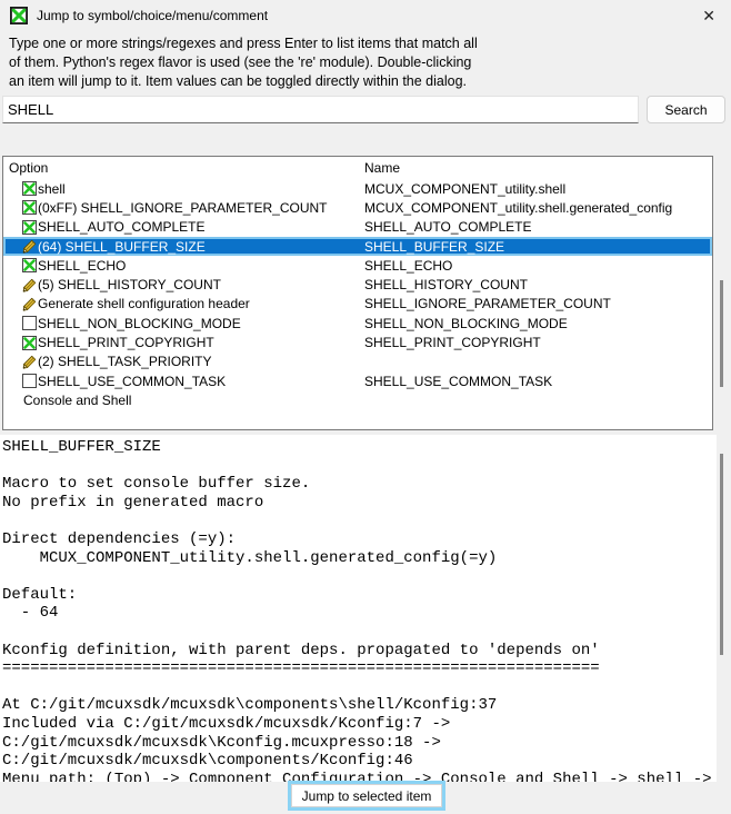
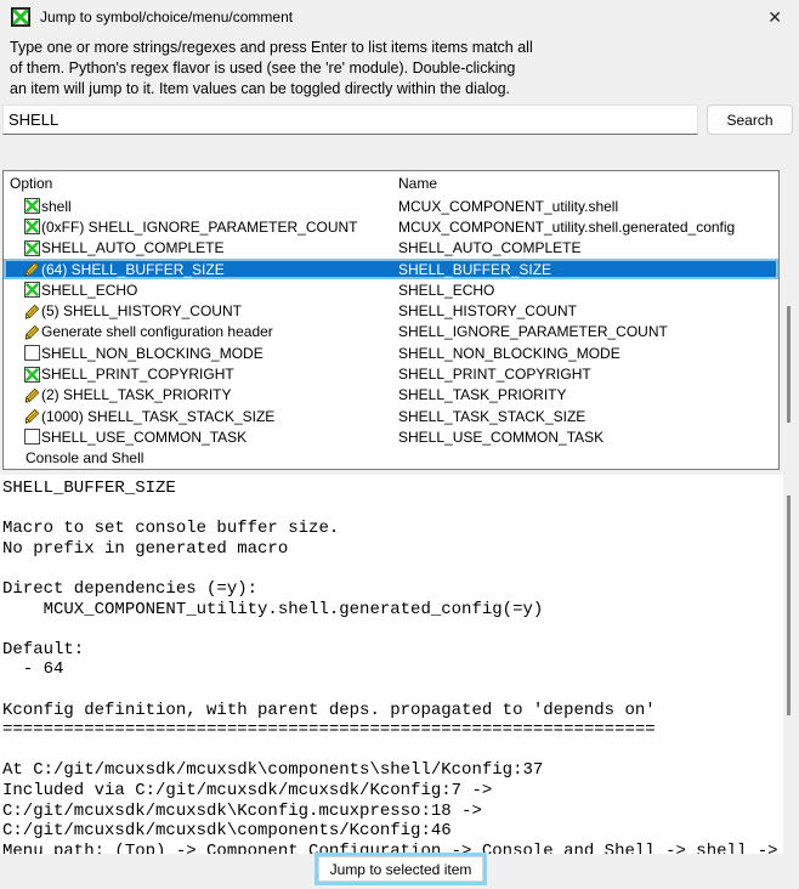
  Jump to symbol/choice/menu/comment
  ✕
- Type one or more strings/regexes and press Enter to list items that match all
+ Type one or more strings/regexes and press Enter to list items items match all
  of them. Python's regex flavor is used (see the 're' module). Double-clicking
  an item will jump to it. Item values can be toggled directly within the dialog.
  SHELL
  Search
  Option
  Name
  shell
  MCUX_COMPONENT_utility.shell
  (0xFF) SHELL_IGNORE_PARAMETER_COUNT
  MCUX_COMPONENT_utility.shell.generated_config
  SHELL_AUTO_COMPLETE
  SHELL_AUTO_COMPLETE
  (64) SHELL_BUFFER_SIZE
  SHELL_BUFFER_SIZE
  SHELL_ECHO
  SHELL_ECHO
  (5) SHELL_HISTORY_COUNT
  SHELL_HISTORY_COUNT
  Generate shell configuration header
  SHELL_IGNORE_PARAMETER_COUNT
  SHELL_NON_BLOCKING_MODE
  SHELL_NON_BLOCKING_MODE
  SHELL_PRINT_COPYRIGHT
  SHELL_PRINT_COPYRIGHT
  (2) SHELL_TASK_PRIORITY
+ SHELL_TASK_PRIORITY
+ (1000) SHELL_TASK_STACK_SIZE
+ SHELL_TASK_STACK_SIZE
  SHELL_USE_COMMON_TASK
  SHELL_USE_COMMON_TASK
  Console and Shell
  SHELL_BUFFER_SIZE
  Macro to set console buffer size.
  No prefix in generated macro
  Direct dependencies (=y):
  MCUX_COMPONENT_utility.shell.generated_config(=y)
  Default:
  - 64
  Kconfig definition, with parent deps. propagated to 'depends on'
  ================================================================
  At C:/git/mcuxsdk/mcuxsdk\components\shell/Kconfig:37
  Included via C:/git/mcuxsdk/mcuxsdk/Kconfig:7 ->
  C:/git/mcuxsdk/mcuxsdk\Kconfig.mcuxpresso:18 ->
  C:/git/mcuxsdk/mcuxsdk\components/Kconfig:46
  Menu path: (Top) -> Component Configuration -> Console and Shell -> shell ->
  Jump to selected item
